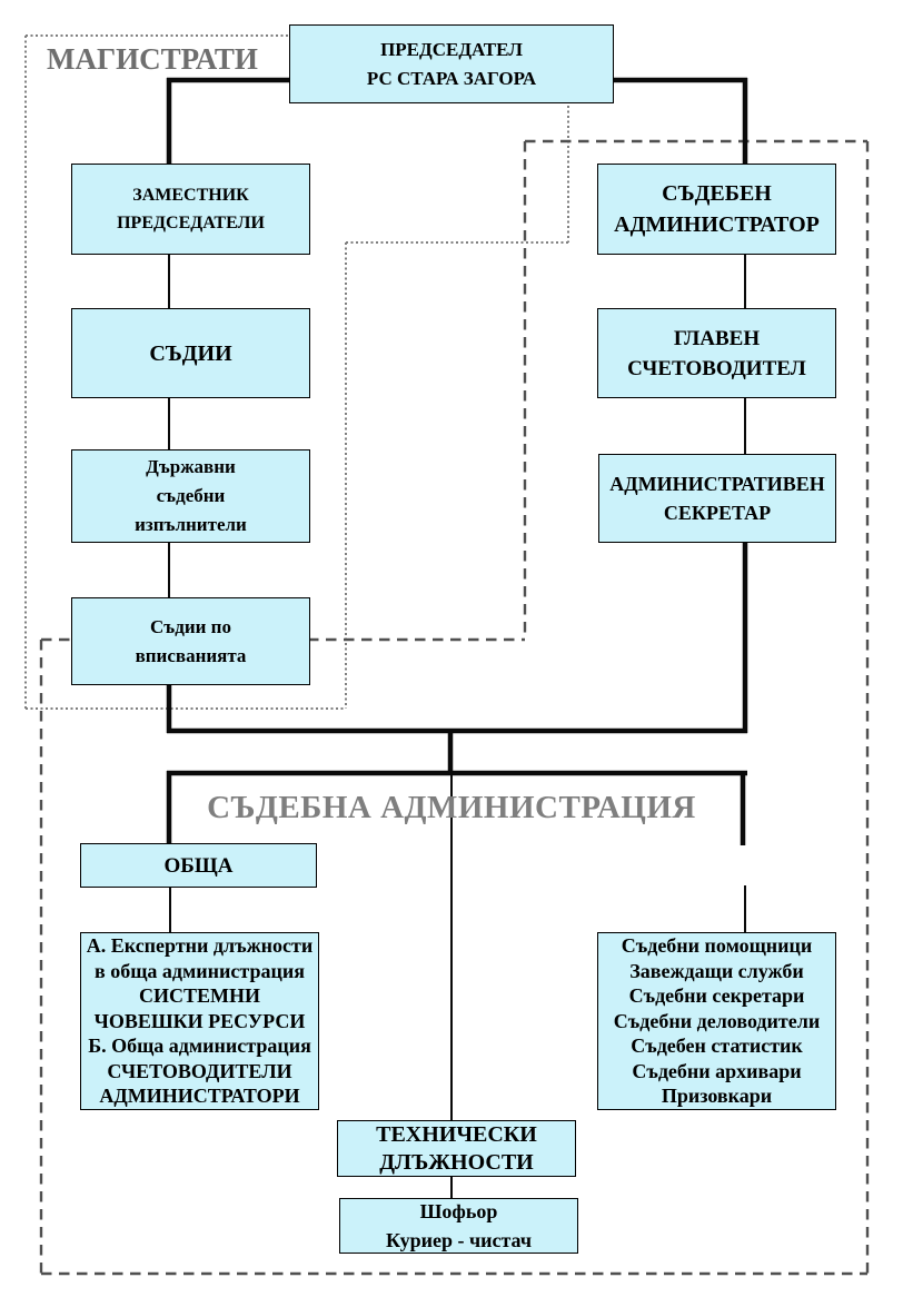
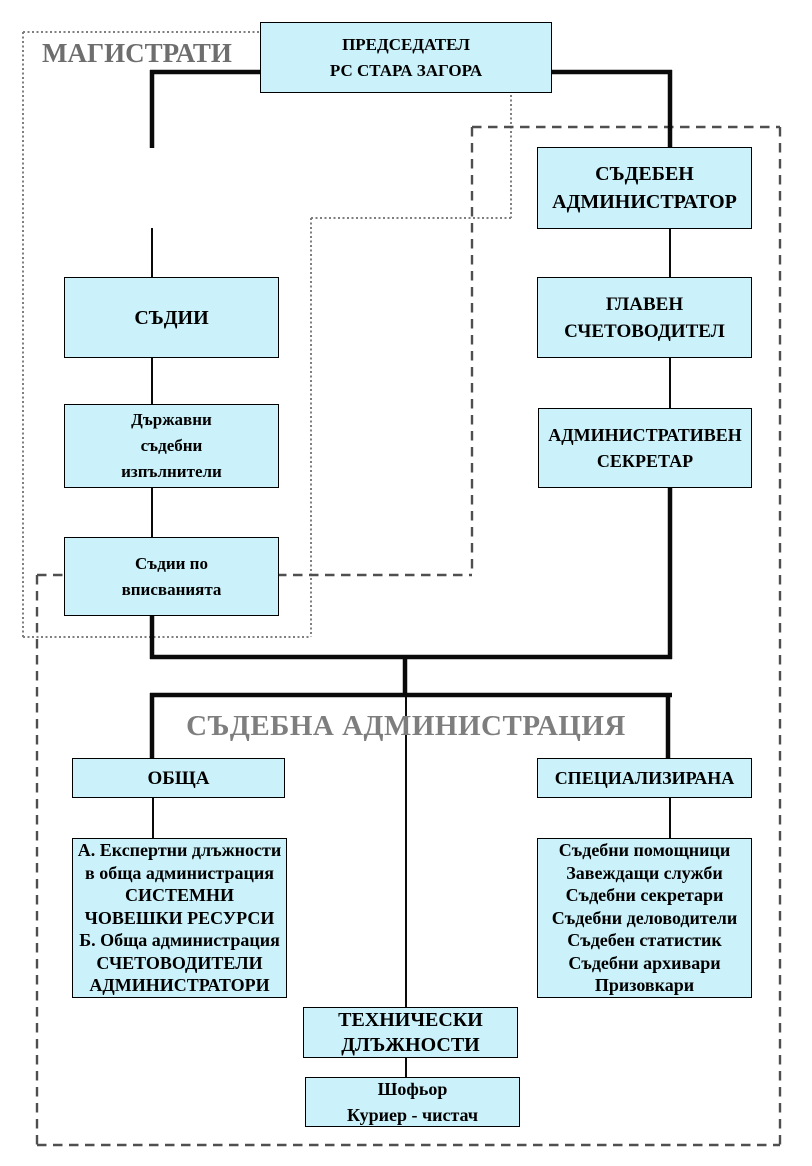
  МАГИСТРАТИ
  СЪДЕБНА АДМИНИСТРАЦИЯ
  ПРЕДСЕДАТЕЛ
  РС СТАРА ЗАГОРА
- ЗАМЕСТНИК
- ПРЕДСЕДАТЕЛИ
  СЪДИИ
  Държавни
  съдебни
  изпълнители
  Съдии по
  вписванията
  СЪДЕБЕН
  АДМИНИСТРАТОР
  ГЛАВЕН
  СЧЕТОВОДИТЕЛ
  АДМИНИСТРАТИВЕН
  СЕКРЕТАР
  ОБЩА
+ СПЕЦИАЛИЗИРАНА
  А. Експертни длъжности
  в обща администрация
  СИСТЕМНИ
  ЧОВЕШКИ РЕСУРСИ
  Б. Обща администрация
  СЧЕТОВОДИТЕЛИ
  АДМИНИСТРАТОРИ
  Съдебни помощници
  Завеждащи служби
  Съдебни секретари
  Съдебни деловодители
  Съдебен статистик
  Съдебни архивари
  Призовкари
  ТЕХНИЧЕСКИ
  ДЛЪЖНОСТИ
  Шофьор
  Куриер - чистач
